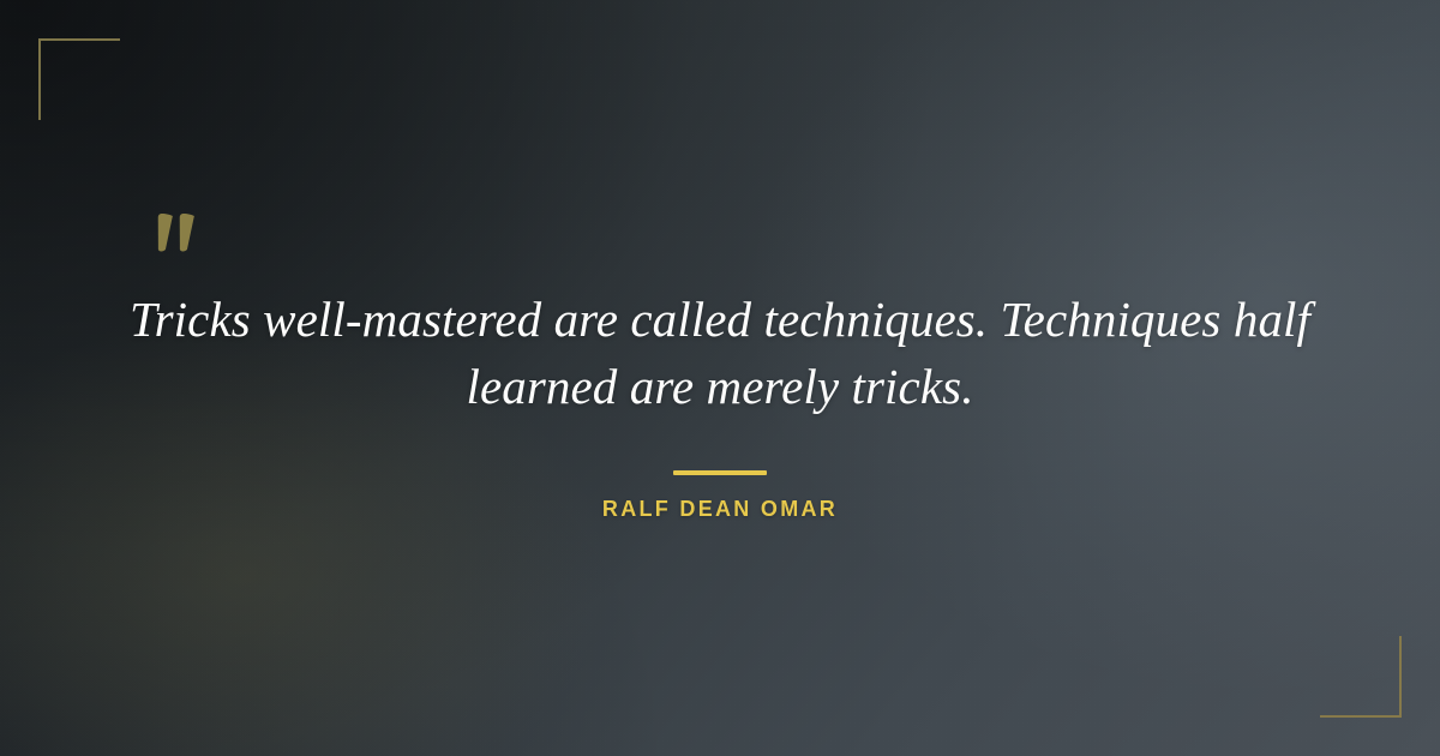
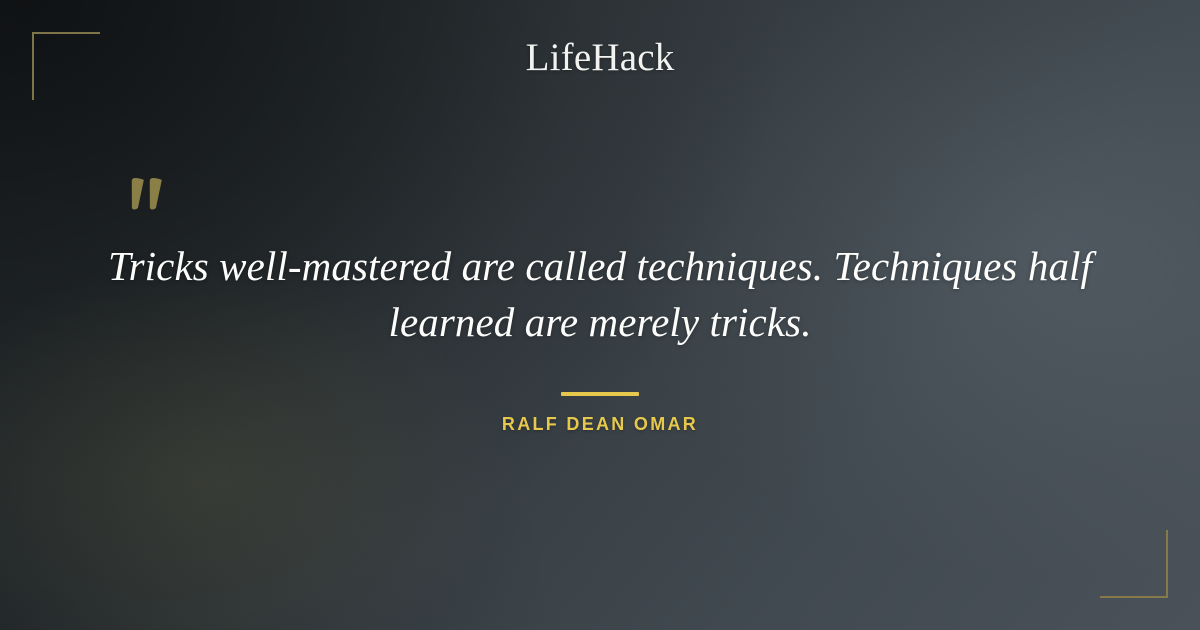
+ LifeHack
  Tricks well-mastered are called techniques. Techniques half learned are merely tricks.
  RALF DEAN OMAR
